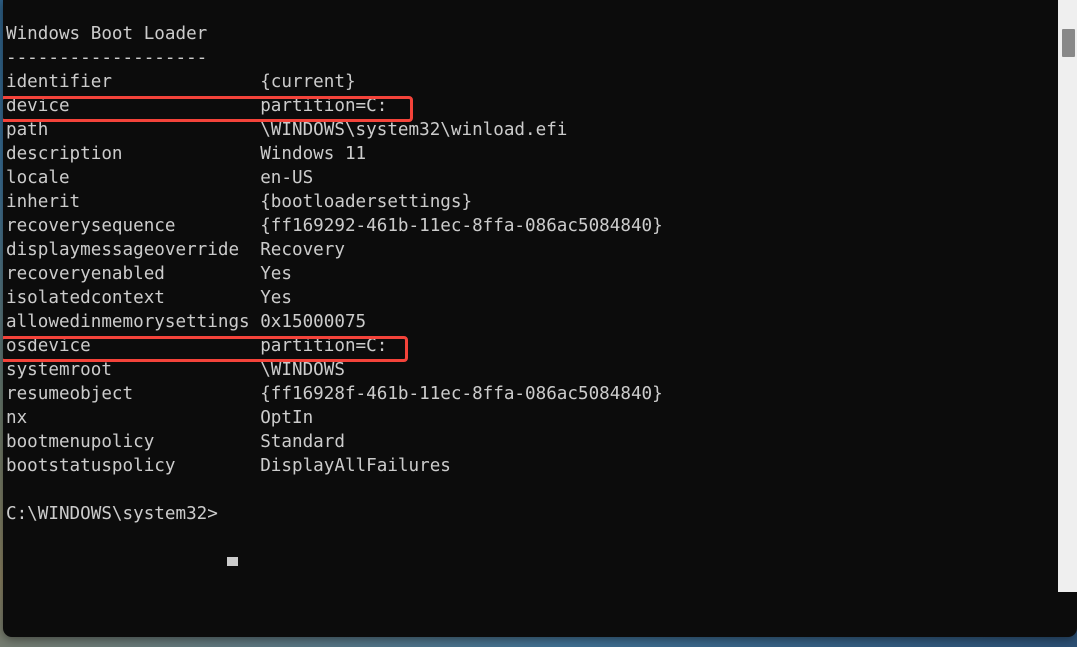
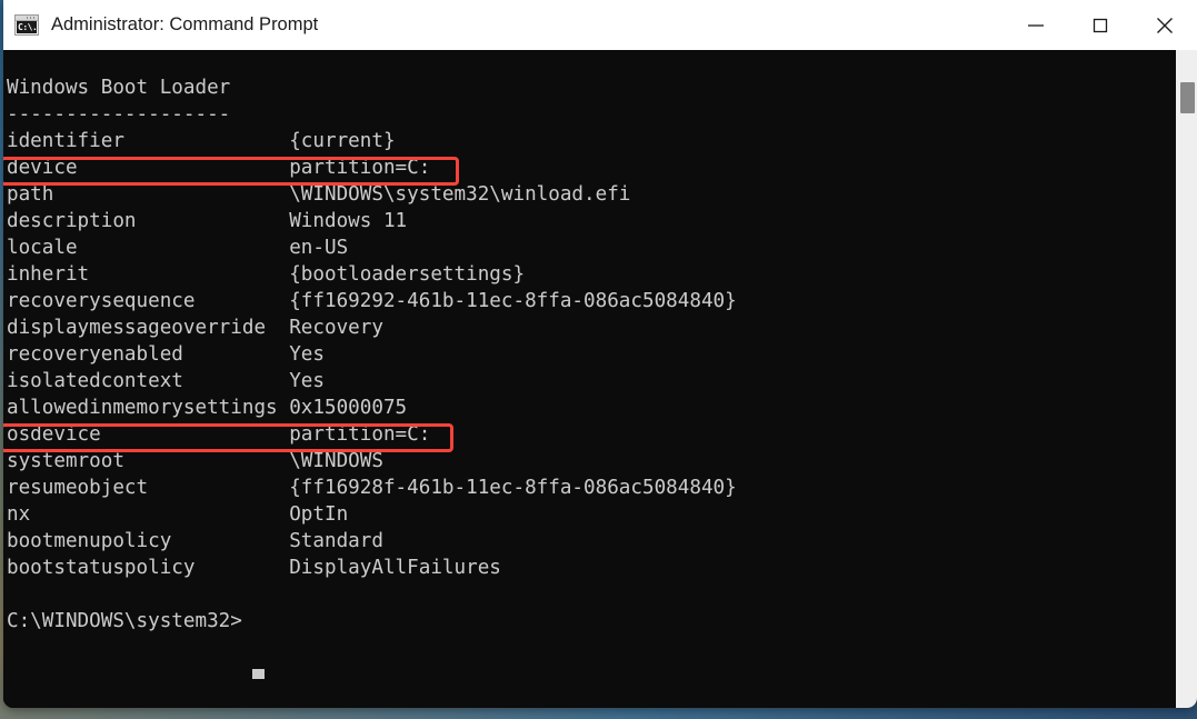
+ C:\.
+ Administrator: Command Prompt
  Windows Boot Loader
  -------------------
  identifier {current}
  device partition=C:
  path \WINDOWS\system32\winload.efi
  description Windows 11
  locale en-US
  inherit {bootloadersettings}
  recoverysequence {ff169292-461b-11ec-8ffa-086ac5084840}
  displaymessageoverride Recovery
  recoveryenabled Yes
  isolatedcontext Yes
  allowedinmemorysettings 0x15000075
  osdevice partition=C:
  systemroot \WINDOWS
  resumeobject {ff16928f-461b-11ec-8ffa-086ac5084840}
  nx OptIn
  bootmenupolicy Standard
  bootstatuspolicy DisplayAllFailures
  C:\WINDOWS\system32>
